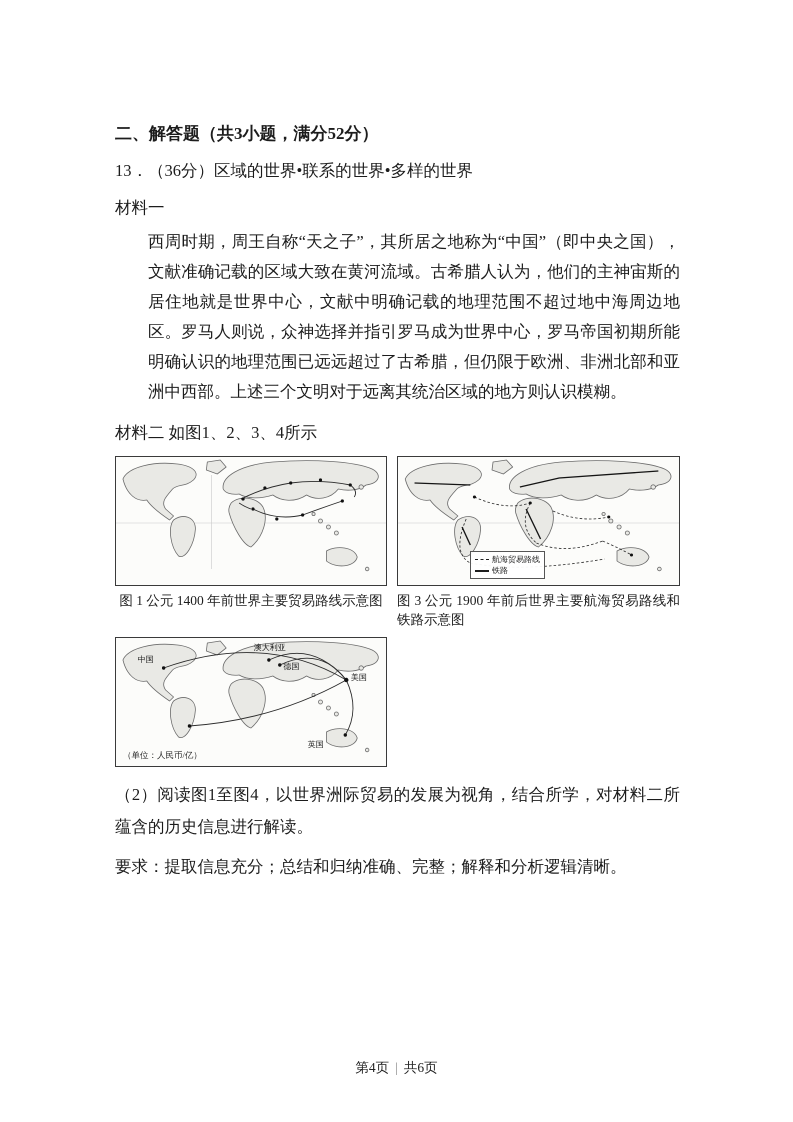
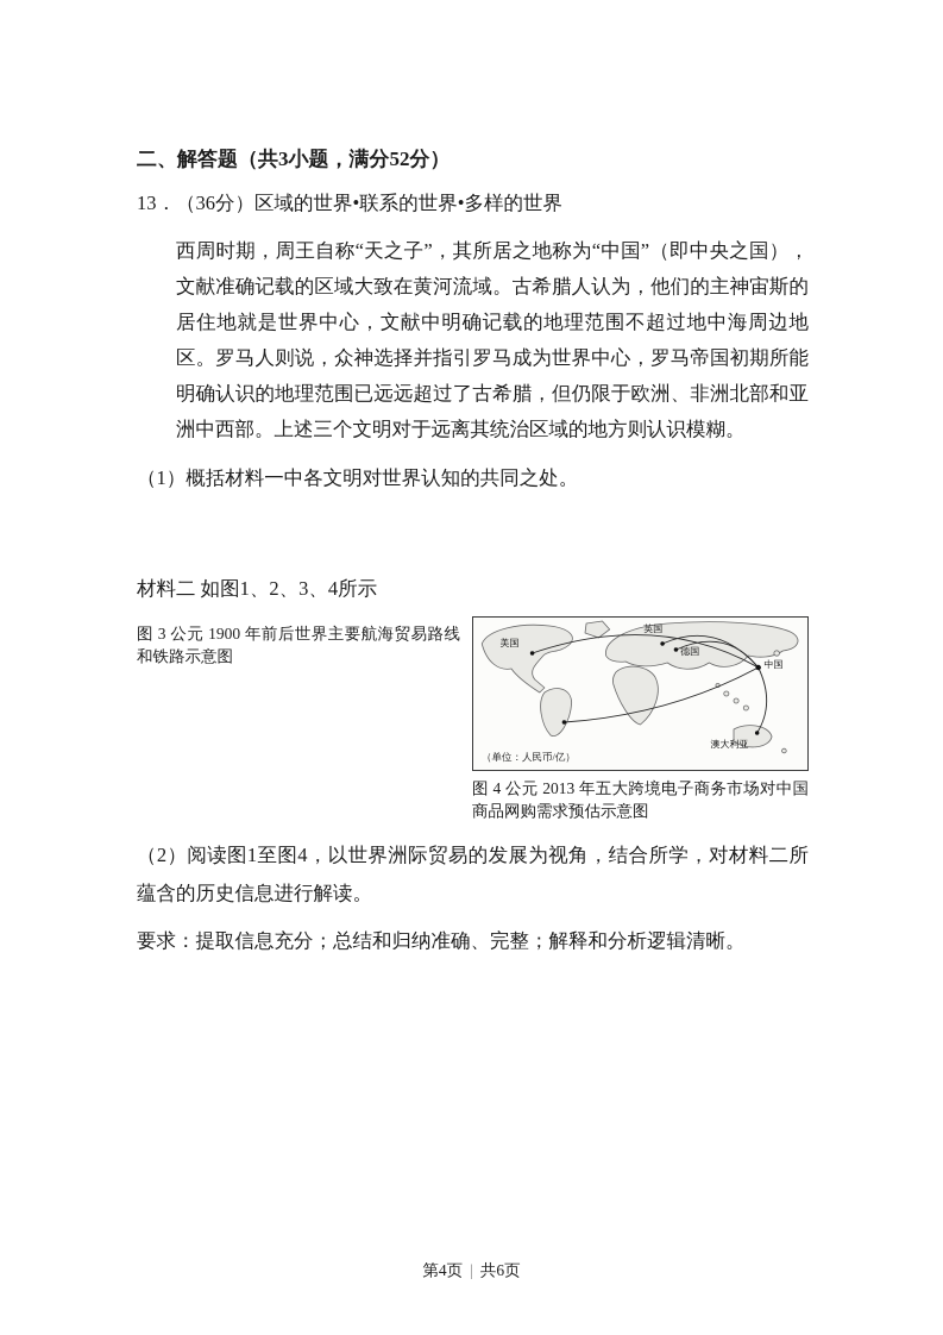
  二、解答题（共3小题，满分52分）
  13．（36分）区域的世界•联系的世界•多样的世界
- 材料一
  西周时期，周王自称“天之子”，其所居之地称为“中国”（即中央之国），文献准确记载的区域大致在黄河流域。古希腊人认为，他们的主神宙斯的居住地就是世界中心，文献中明确记载的地理范围不超过地中海周边地区。罗马人则说，众神选择并指引罗马成为世界中心，罗马帝国初期所能明确认识的地理范围已远远超过了古希腊，但仍限于欧洲、非洲北部和亚洲中西部。上述三个文明对于远离其统治区域的地方则认识模糊。
+ （1）概括材料一中各文明对世界认知的共同之处。
  材料二 如图1、2、3、4所示
- 图 1 公元 1400 年前世界主要贸易路线示意图
- 航海贸易路线
- 铁路
  图 3 公元 1900 年前后世界主要航海贸易路线和铁路示意图
- 中国
+ 美国
- 澳大利亚
+ 英国
  德国
- 美国
+ 中国
- 英国
+ 澳大利亚
  （单位：人民币/亿）
+ 图 4 公元 2013 年五大跨境电子商务市场对中国商品网购需求预估示意图
  （2）阅读图1至图4，以世界洲际贸易的发展为视角，结合所学，对材料二所蕴含的历史信息进行解读。
  要求：提取信息充分；总结和归纳准确、完整；解释和分析逻辑清晰。
  第4页 | 共6页
